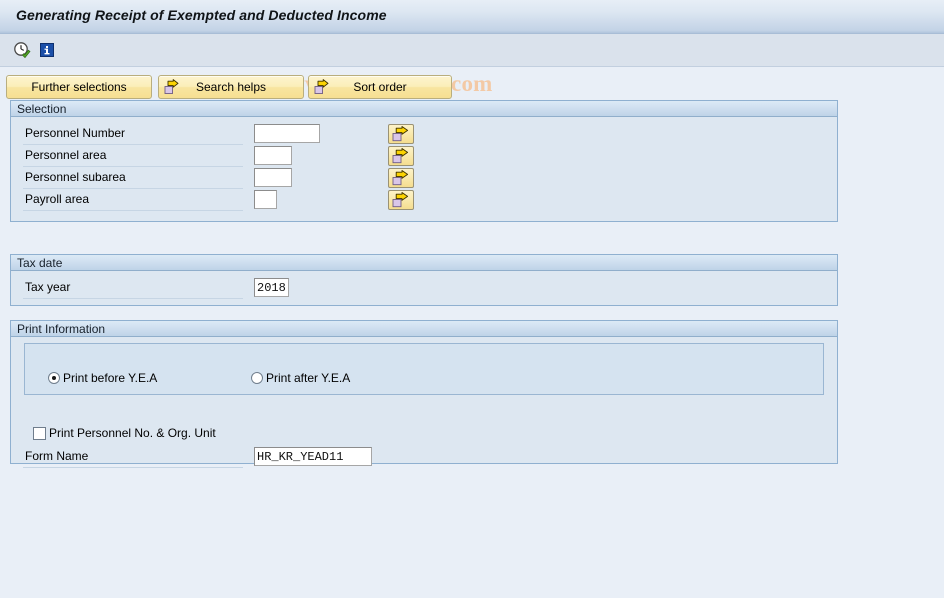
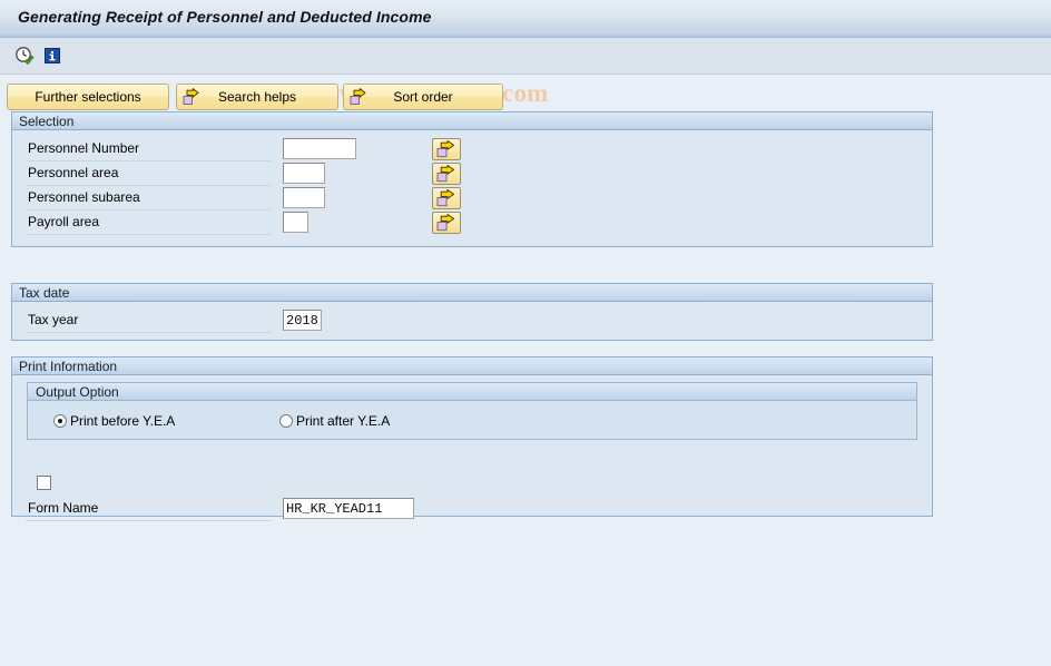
- Generating Receipt of Exempted and Deducted Income
+ Generating Receipt of Personnel and Deducted Income
  Further selections
  Search helps
  Sort order
  Selection
  Personnel Number
  Personnel area
  Personnel subarea
  Payroll area
  Tax date
  Tax year
  2018
  Print Information
+ Output Option
  Print before Y.E.A
  Print after Y.E.A
- Print Personnel No. & Org. Unit
  Form Name
  HR_KR_YEAD11
